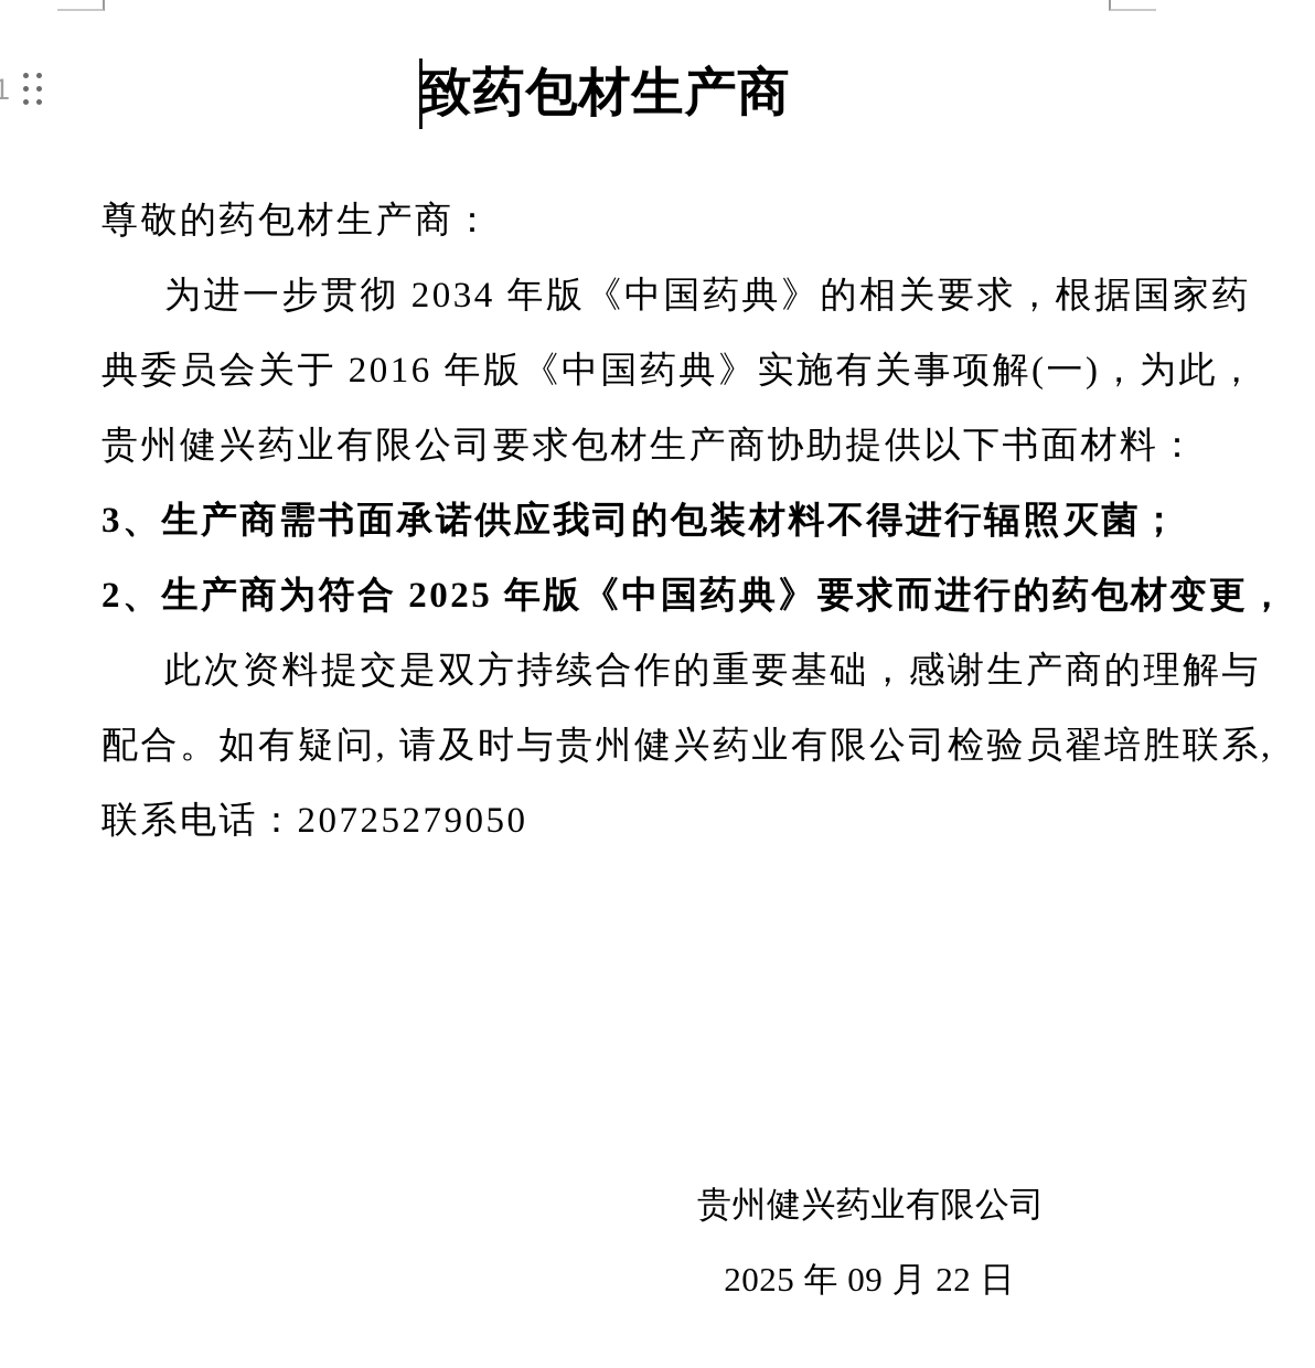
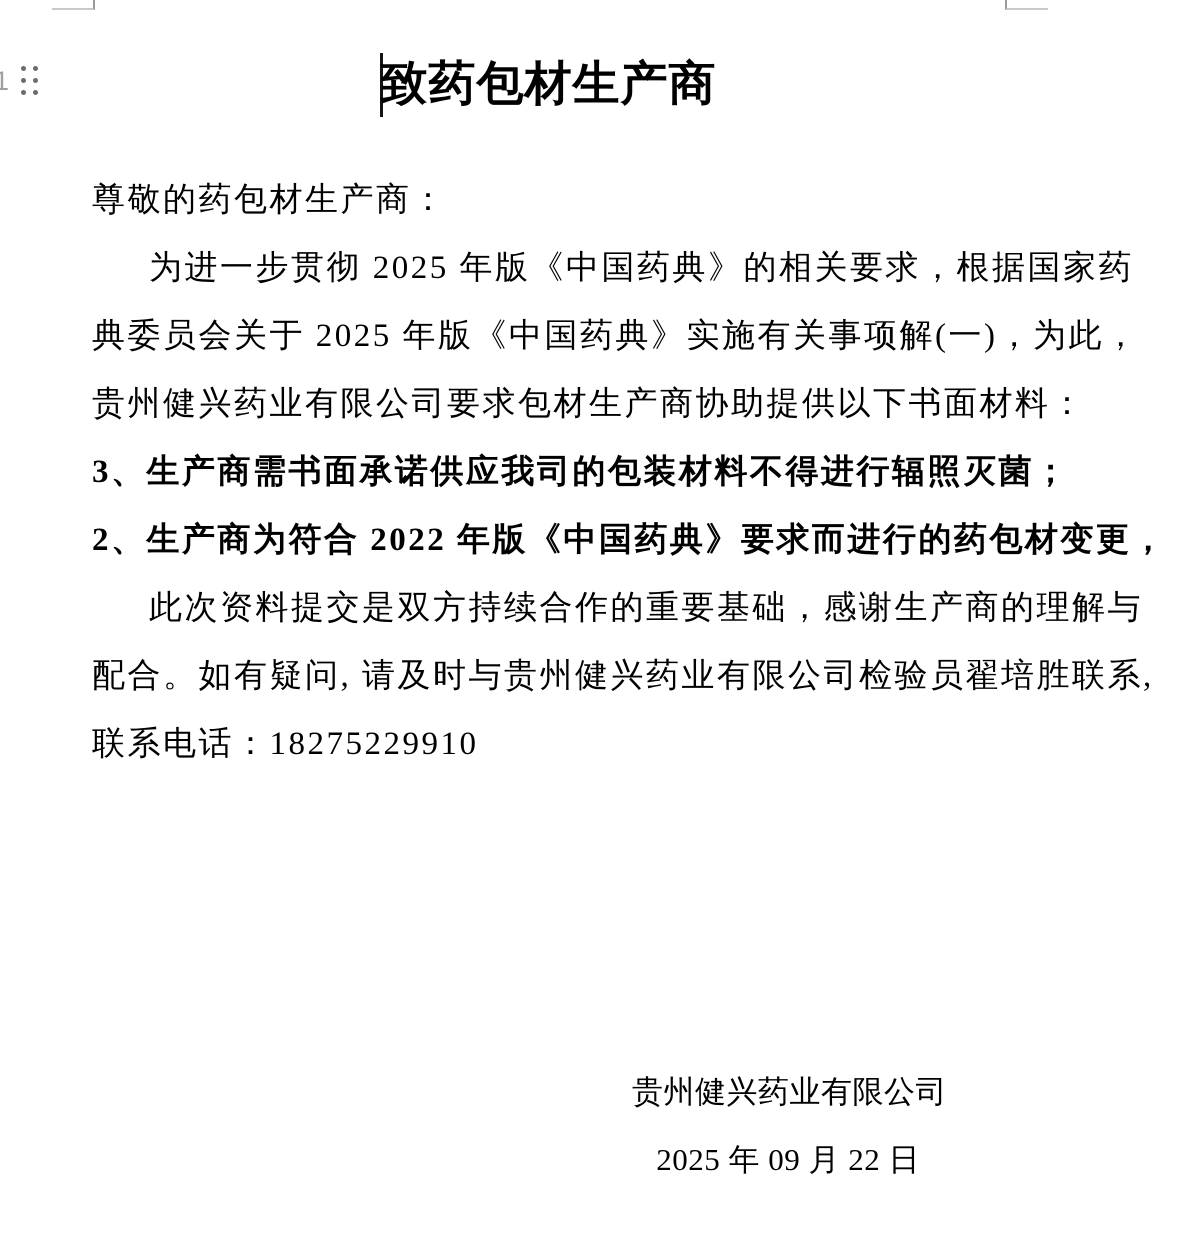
  1
  致药包材生产商
  尊敬的药包材生产商：
- 为进一步贯彻 2034 年版《中国药典》的相关要求，根据国家药
+ 为进一步贯彻 2025 年版《中国药典》的相关要求，根据国家药
- 典委员会关于 2016 年版《中国药典》实施有关事项解(一)，为此，
+ 典委员会关于 2025 年版《中国药典》实施有关事项解(一)，为此，
  贵州健兴药业有限公司要求包材生产商协助提供以下书面材料：
  3、生产商需书面承诺供应我司的包装材料不得进行辐照灭菌；
- 2、生产商为符合 2025 年版《中国药典》要求而进行的药包材变更，
+ 2、生产商为符合 2022 年版《中国药典》要求而进行的药包材变更，
  此次资料提交是双方持续合作的重要基础，感谢生产商的理解与
  配合。如有疑问, 请及时与贵州健兴药业有限公司检验员翟培胜联系,
- 联系电话：20725279050
+ 联系电话：18275229910
  贵州健兴药业有限公司
  2025 年 09 月 22 日
